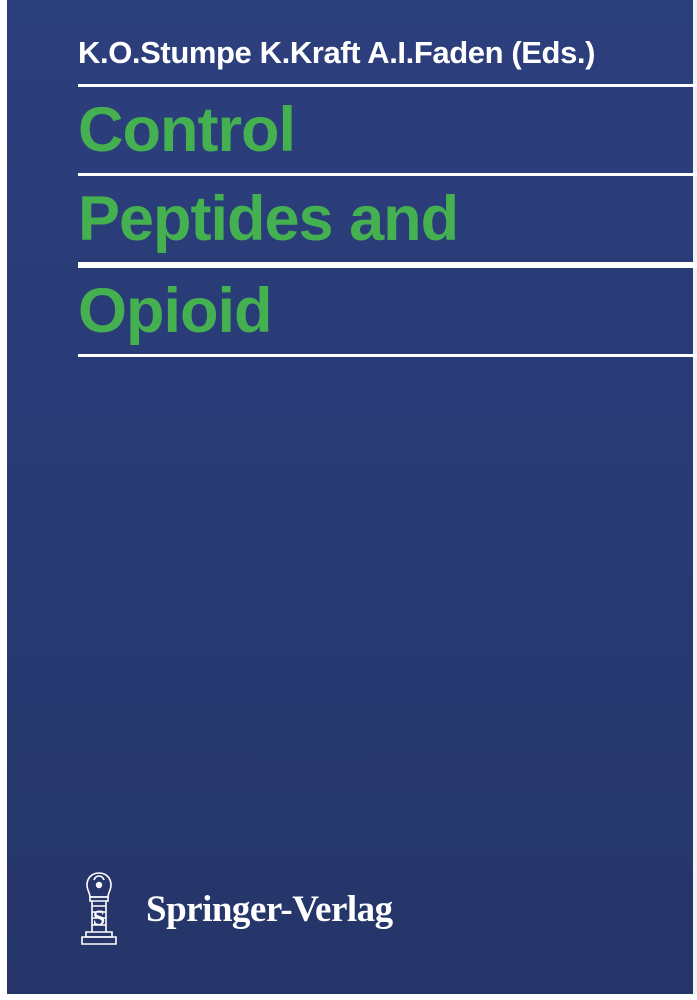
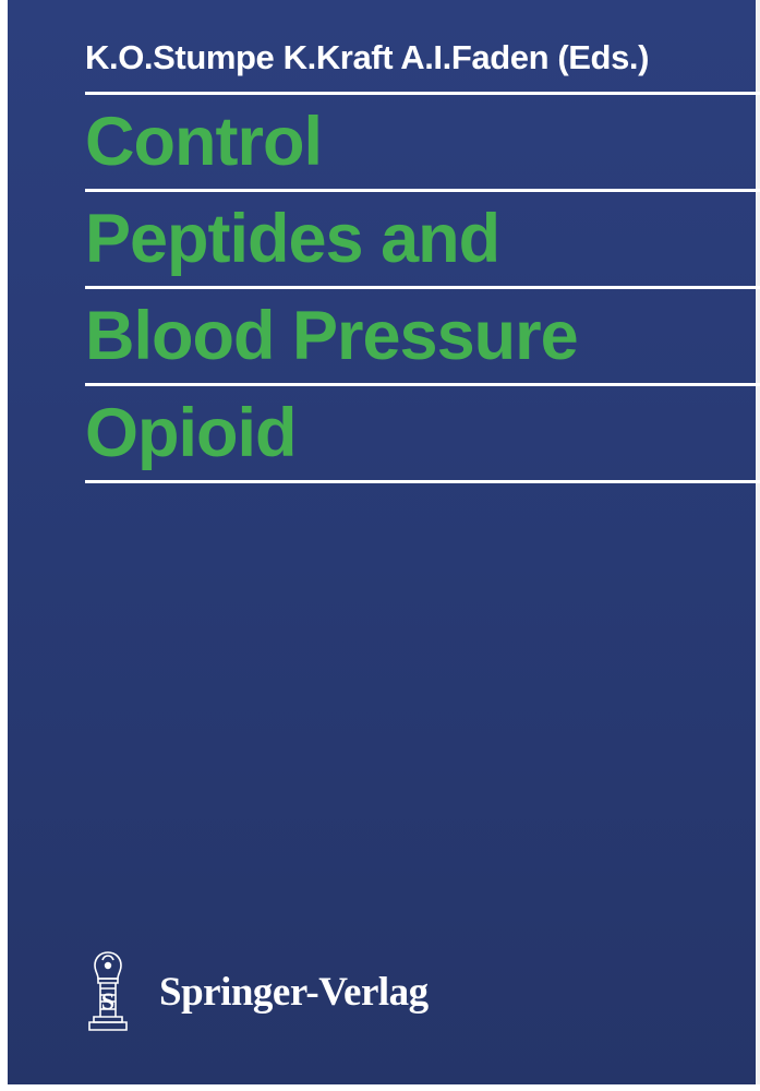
  K.O.Stumpe K.Kraft A.I.Faden (Eds.)
  Control
  Peptides and
+ Blood Pressure
  Opioid
  S
  Springer-Verlag
